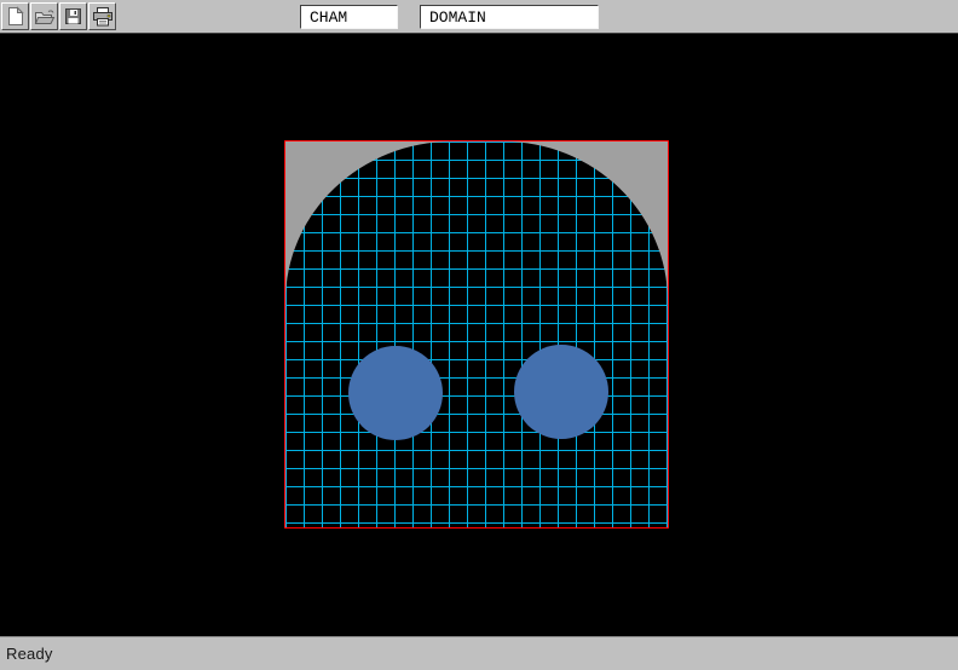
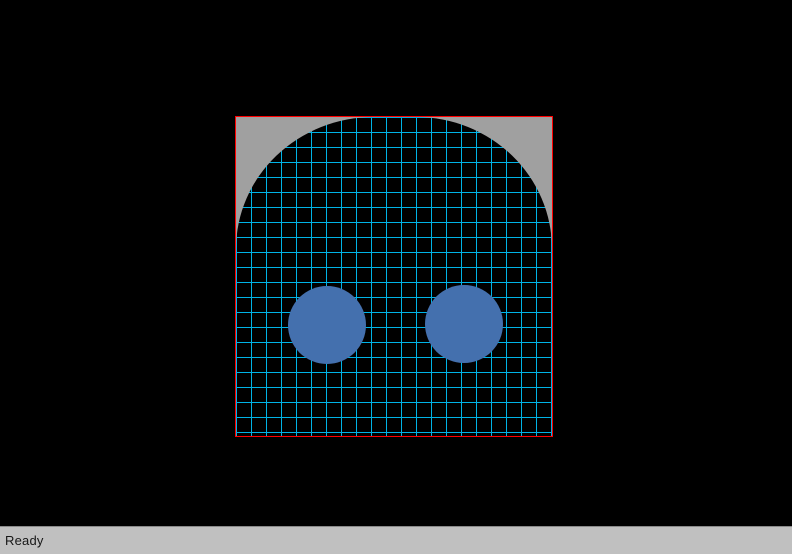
- CHAM
- DOMAIN
  Ready
